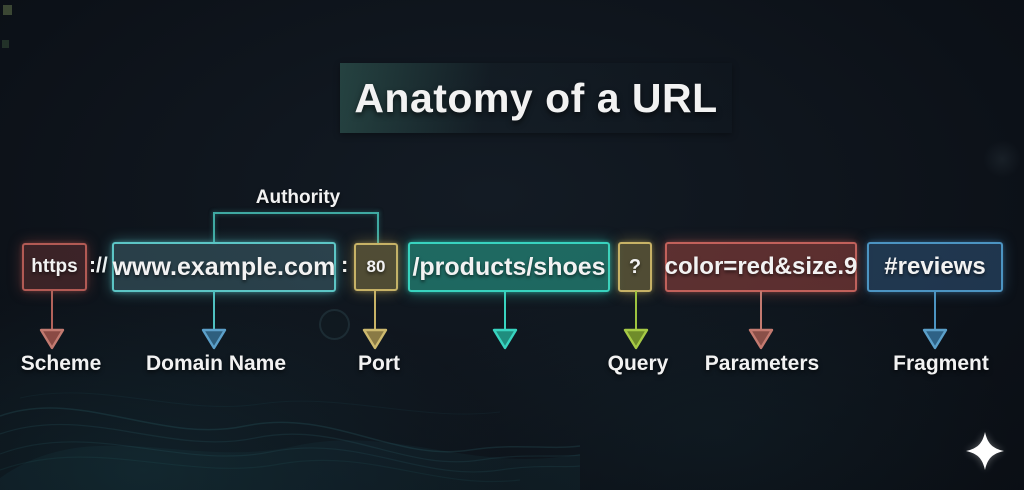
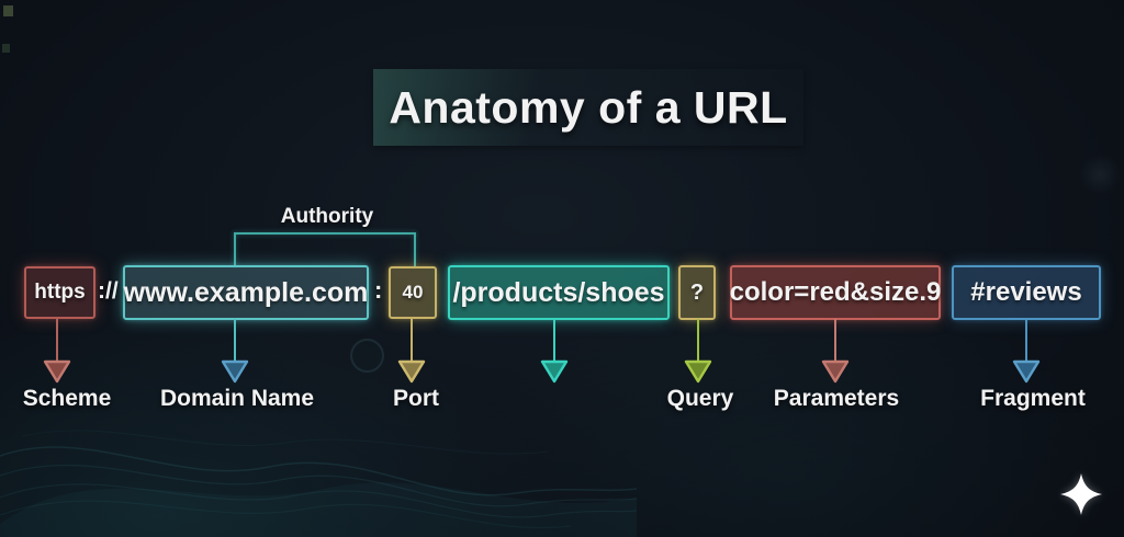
  Anatomy of a URL
  Authority
  https
  ://
  www.example.com
  :
- 80
+ 40
  /products/shoes
  ?
  color=red&size.9
  #reviews
  Scheme
  Domain Name
  Port
  Query
  Parameters
  Fragment
